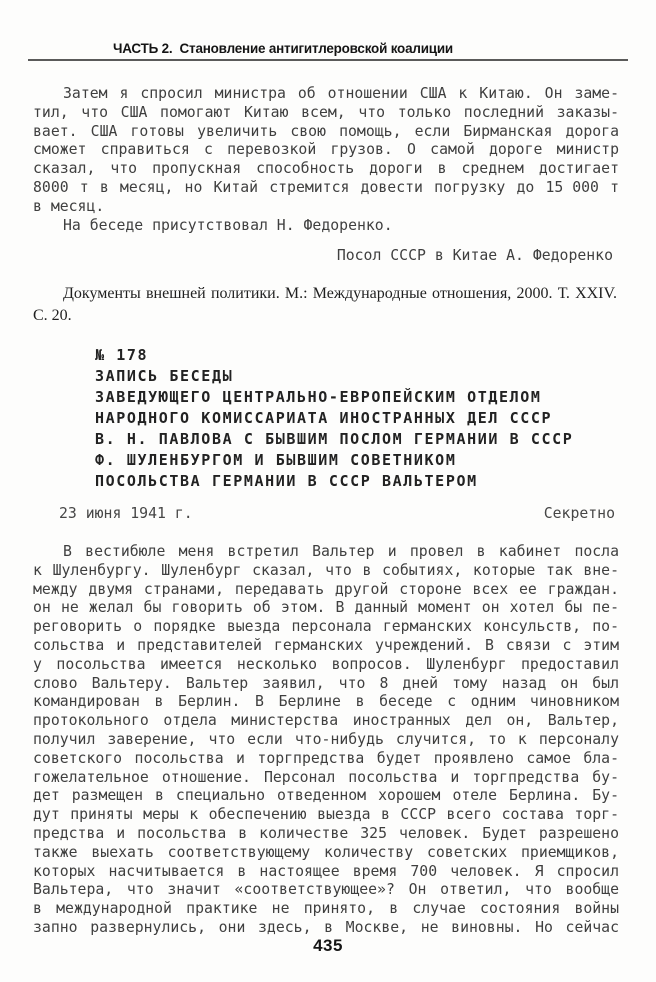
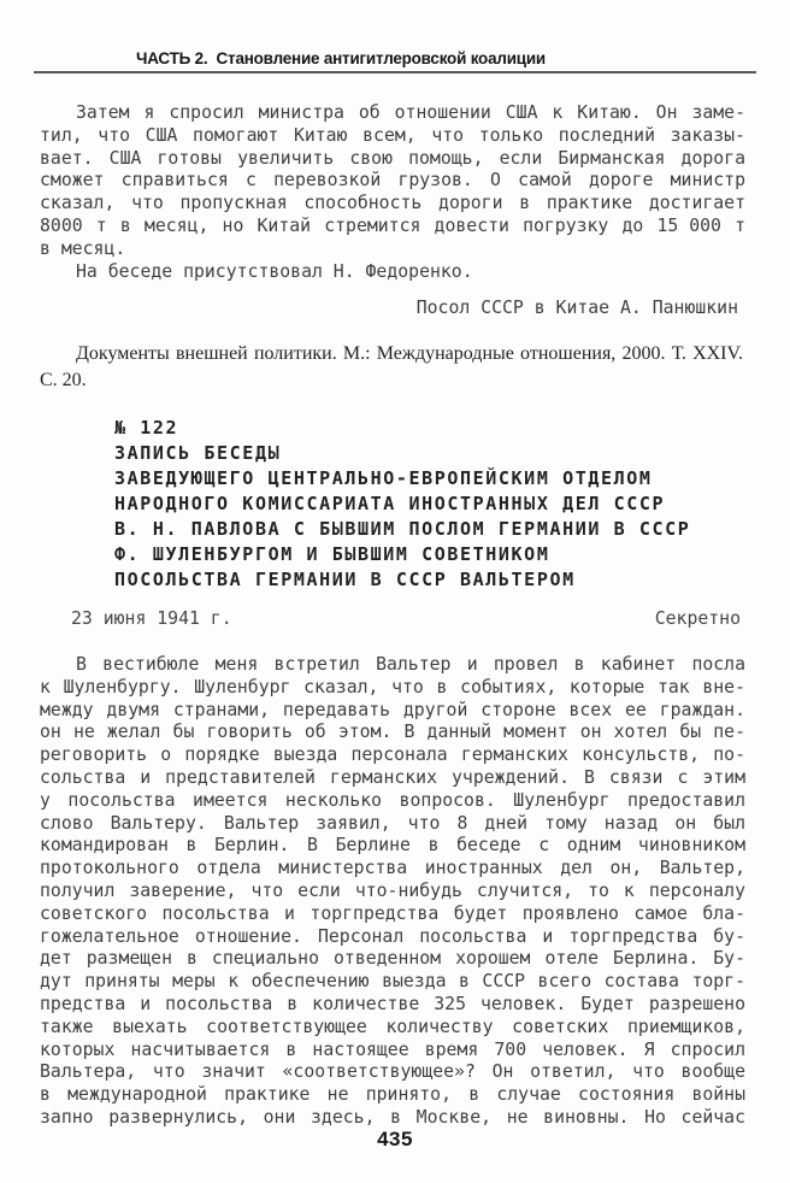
  ЧАСТЬ 2. Становление антигитлеровской коалиции
  Затем я спросил министра об отношении США к Китаю. Он заме-
  тил, что США помогают Китаю всем, что только последний заказы-
  вает. США готовы увеличить свою помощь, если Бирманская дорога
  сможет справиться с перевозкой грузов. О самой дороге министр
- сказал, что пропускная способность дороги в среднем достигает
+ сказал, что пропускная способность дороги в практике достигает
  8000 т в месяц, но Китай стремится довести погрузку до 15 000 т
  в месяц.
  На беседе присутствовал Н. Федоренко.
- Посол СССР в Китае А. Федоренко
+ Посол СССР в Китае А. Панюшкин
  Документы внешней политики. М.: Международные отношения, 2000. Т. XXIV.
  С. 20.
- № 178
+ № 122
  ЗАПИСЬ БЕСЕДЫ
  ЗАВЕДУЮЩЕГО ЦЕНТРАЛЬНО-ЕВРОПЕЙСКИМ ОТДЕЛОМ
  НАРОДНОГО КОМИССАРИАТА ИНОСТРАННЫХ ДЕЛ СССР
  В. Н. ПАВЛОВА С БЫВШИМ ПОСЛОМ ГЕРМАНИИ В СССР
  Ф. ШУЛЕНБУРГОМ И БЫВШИМ СОВЕТНИКОМ
  ПОСОЛЬСТВА ГЕРМАНИИ В СССР ВАЛЬТЕРОМ
  23 июня 1941 г.
  Секретно
  В вестибюле меня встретил Вальтер и провел в кабинет посла
  к Шуленбургу. Шуленбург сказал, что в событиях, которые так вне-
  между двумя странами, передавать другой стороне всех ее граждан.
  он не желал бы говорить об этом. В данный момент он хотел бы пе-
  реговорить о порядке выезда персонала германских консульств, по-
  сольства и представителей германских учреждений. В связи с этим
  у посольства имеется несколько вопросов. Шуленбург предоставил
  слово Вальтеру. Вальтер заявил, что 8 дней тому назад он был
  командирован в Берлин. В Берлине в беседе с одним чиновником
  протокольного отдела министерства иностранных дел он, Вальтер,
  получил заверение, что если что-нибудь случится, то к персоналу
  советского посольства и торгпредства будет проявлено самое бла-
  гожелательное отношение. Персонал посольства и торгпредства бу-
  дет размещен в специально отведенном хорошем отеле Берлина. Бу-
  дут приняты меры к обеспечению выезда в СССР всего состава торг-
  предства и посольства в количестве 325 человек. Будет разрешено
- также выехать соответствующему количеству советских приемщиков,
+ также выехать соответствующее количеству советских приемщиков,
  которых насчитывается в настоящее время 700 человек. Я спросил
  Вальтера, что значит «соответствующее»? Он ответил, что вообще
  в международной практике не принято, в случае состояния войны
  запно развернулись, они здесь, в Москве, не виновны. Но сейчас
  435
